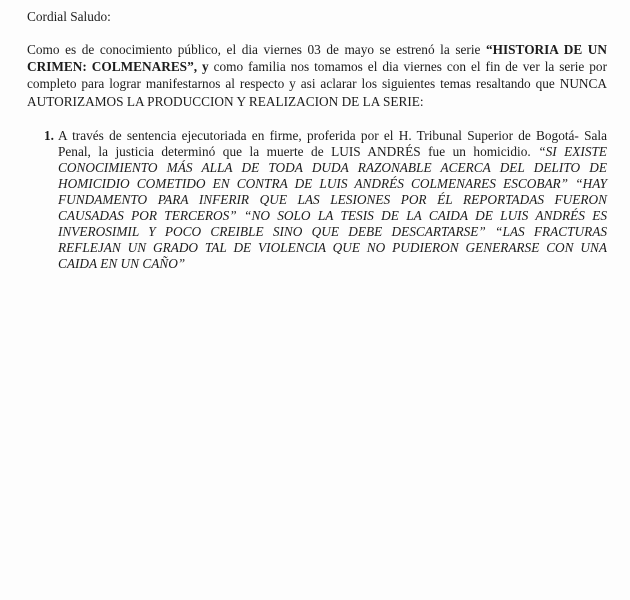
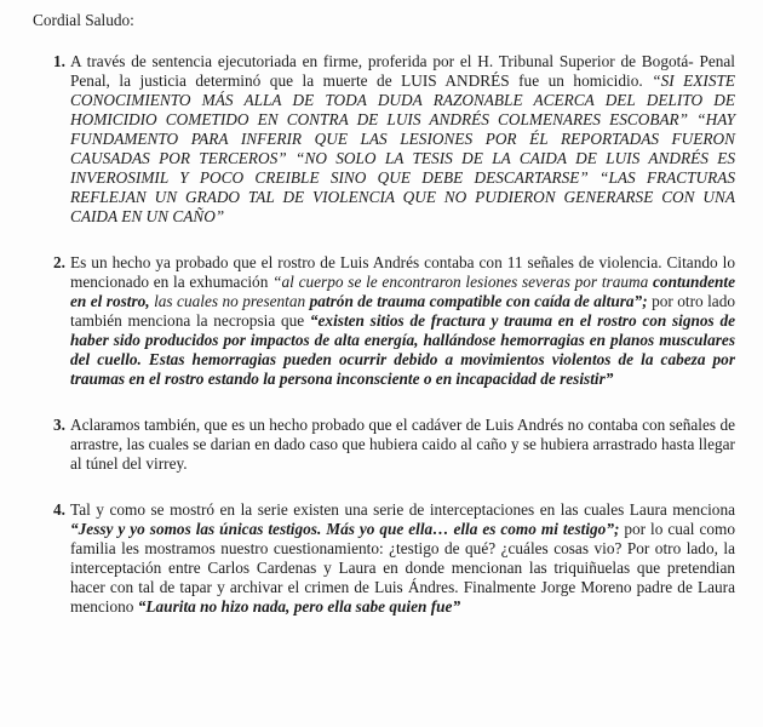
  Cordial Saludo:
- Como es de conocimiento público, el dia viernes 03 de mayo se estrenó la serie “HISTORIA DE UN CRIMEN: COLMENARES”, y como familia nos tomamos el dia viernes con el fin de ver la serie por completo para lograr manifestarnos al respecto y asi aclarar los siguientes temas resaltando que NUNCA AUTORIZAMOS LA PRODUCCION Y REALIZACION DE LA SERIE:
  1.
- A través de sentencia ejecutoriada en firme, proferida por el H. Tribunal Superior de Bogotá- Sala Penal, la justicia determinó que la muerte de LUIS ANDRÉS fue un homicidio. “SI EXISTE CONOCIMIENTO MÁS ALLA DE TODA DUDA RAZONABLE ACERCA DEL DELITO DE HOMICIDIO COMETIDO EN CONTRA DE LUIS ANDRÉS COLMENARES ESCOBAR” “HAY FUNDAMENTO PARA INFERIR QUE LAS LESIONES POR ÉL REPORTADAS FUERON CAUSADAS POR TERCEROS” “NO SOLO LA TESIS DE LA CAIDA DE LUIS ANDRÉS ES INVEROSIMIL Y POCO CREIBLE SINO QUE DEBE DESCARTARSE” “LAS FRACTURAS REFLEJAN UN GRADO TAL DE VIOLENCIA QUE NO PUDIERON GENERARSE CON UNA CAIDA EN UN CAÑO”
+ A través de sentencia ejecutoriada en firme, proferida por el H. Tribunal Superior de Bogotá- Penal Penal, la justicia determinó que la muerte de LUIS ANDRÉS fue un homicidio. “SI EXISTE CONOCIMIENTO MÁS ALLA DE TODA DUDA RAZONABLE ACERCA DEL DELITO DE HOMICIDIO COMETIDO EN CONTRA DE LUIS ANDRÉS COLMENARES ESCOBAR” “HAY FUNDAMENTO PARA INFERIR QUE LAS LESIONES POR ÉL REPORTADAS FUERON CAUSADAS POR TERCEROS” “NO SOLO LA TESIS DE LA CAIDA DE LUIS ANDRÉS ES INVEROSIMIL Y POCO CREIBLE SINO QUE DEBE DESCARTARSE” “LAS FRACTURAS REFLEJAN UN GRADO TAL DE VIOLENCIA QUE NO PUDIERON GENERARSE CON UNA CAIDA EN UN CAÑO”
+ 2.
+ Es un hecho ya probado que el rostro de Luis Andrés contaba con 11 señales de violencia. Citando lo mencionado en la exhumación “al cuerpo se le encontraron lesiones severas por trauma contundente en el rostro, las cuales no presentan patrón de trauma compatible con caída de altura”; por otro lado también menciona la necropsia que “existen sitios de fractura y trauma en el rostro con signos de haber sido producidos por impactos de alta energía, hallándose hemorragias en planos musculares del cuello. Estas hemorragias pueden ocurrir debido a movimientos violentos de la cabeza por traumas en el rostro estando la persona inconsciente o en incapacidad de resistir”
+ 3.
+ Aclaramos también, que es un hecho probado que el cadáver de Luis Andrés no contaba con señales de arrastre, las cuales se darian en dado caso que hubiera caido al caño y se hubiera arrastrado hasta llegar al túnel del virrey.
+ 4.
+ Tal y como se mostró en la serie existen una serie de interceptaciones en las cuales Laura menciona “Jessy y yo somos las únicas testigos. Más yo que ella… ella es como mi testigo”; por lo cual como familia les mostramos nuestro cuestionamiento: ¿testigo de qué? ¿cuáles cosas vio? Por otro lado, la interceptación entre Carlos Cardenas y Laura en donde mencionan las triquiñuelas que pretendian hacer con tal de tapar y archivar el crimen de Luis Ándres. Finalmente Jorge Moreno padre de Laura menciono “Laurita no hizo nada, pero ella sabe quien fue”
